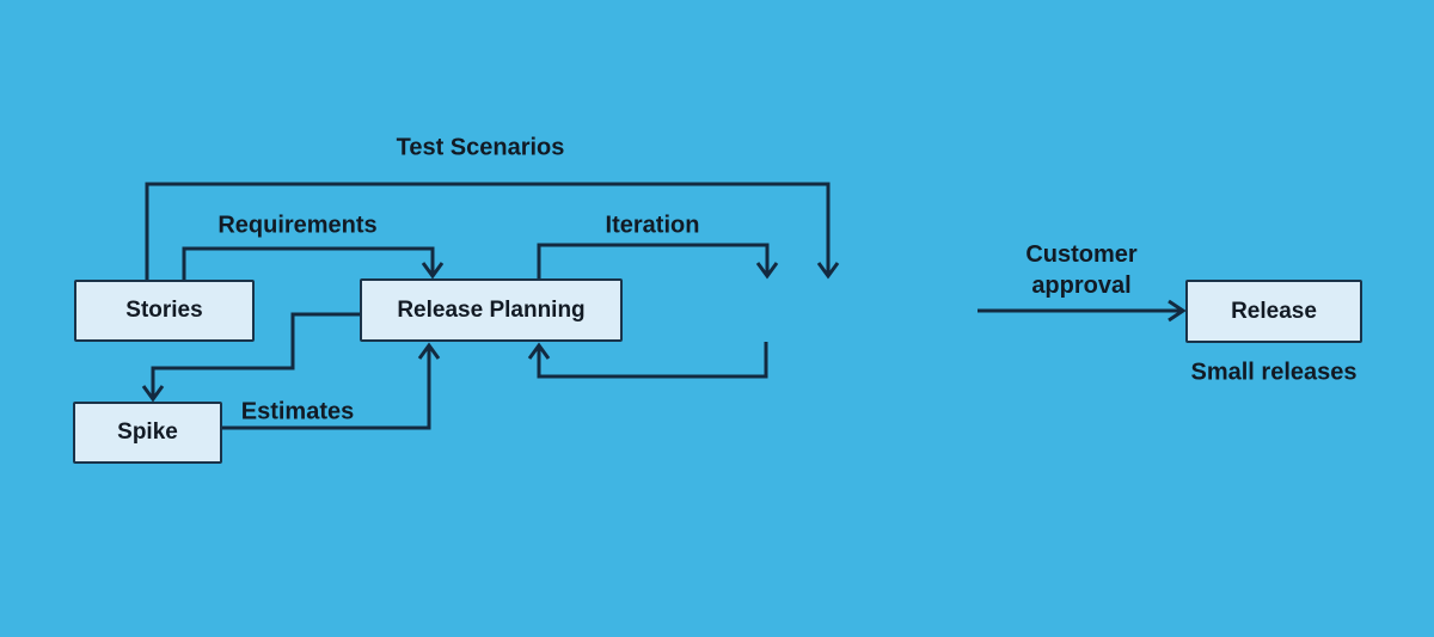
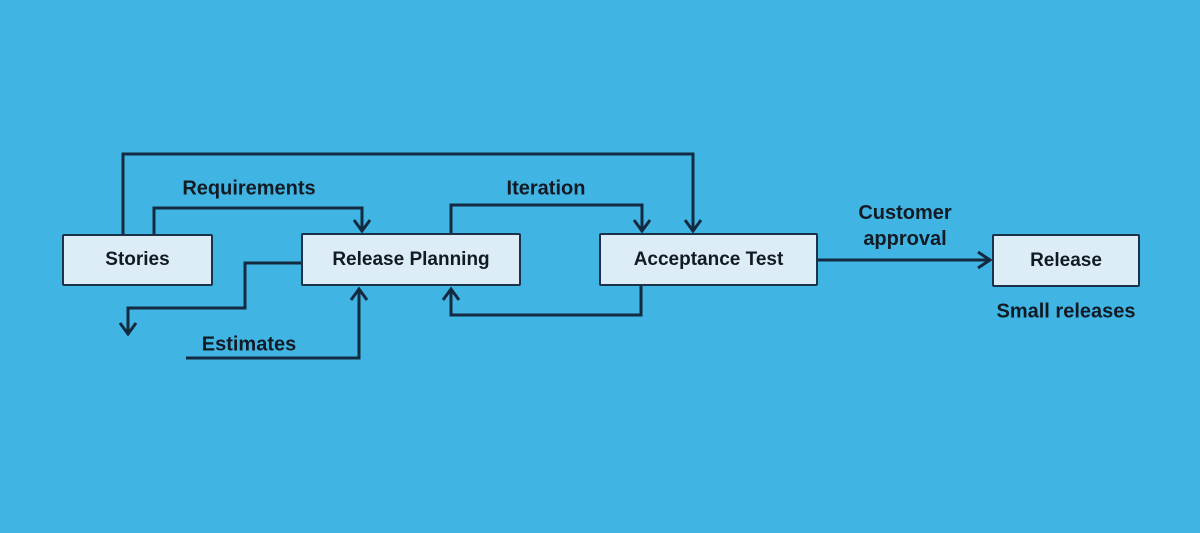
  Stories
  Release Planning
+ Acceptance Test
  Release
- Spike
- Test Scenarios
  Requirements
  Iteration
  Customer approval
  Estimates
  Small releases
